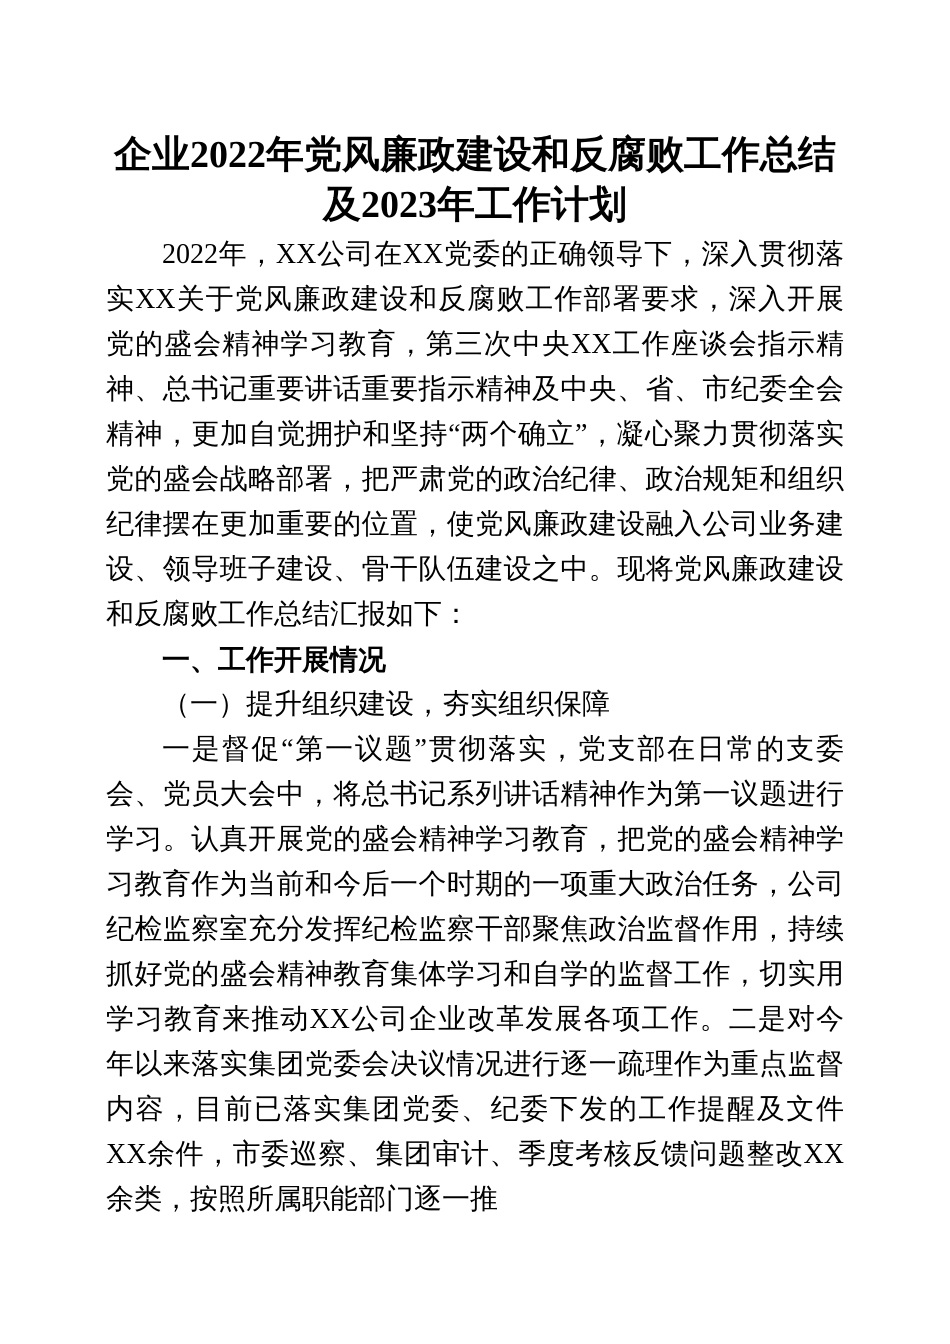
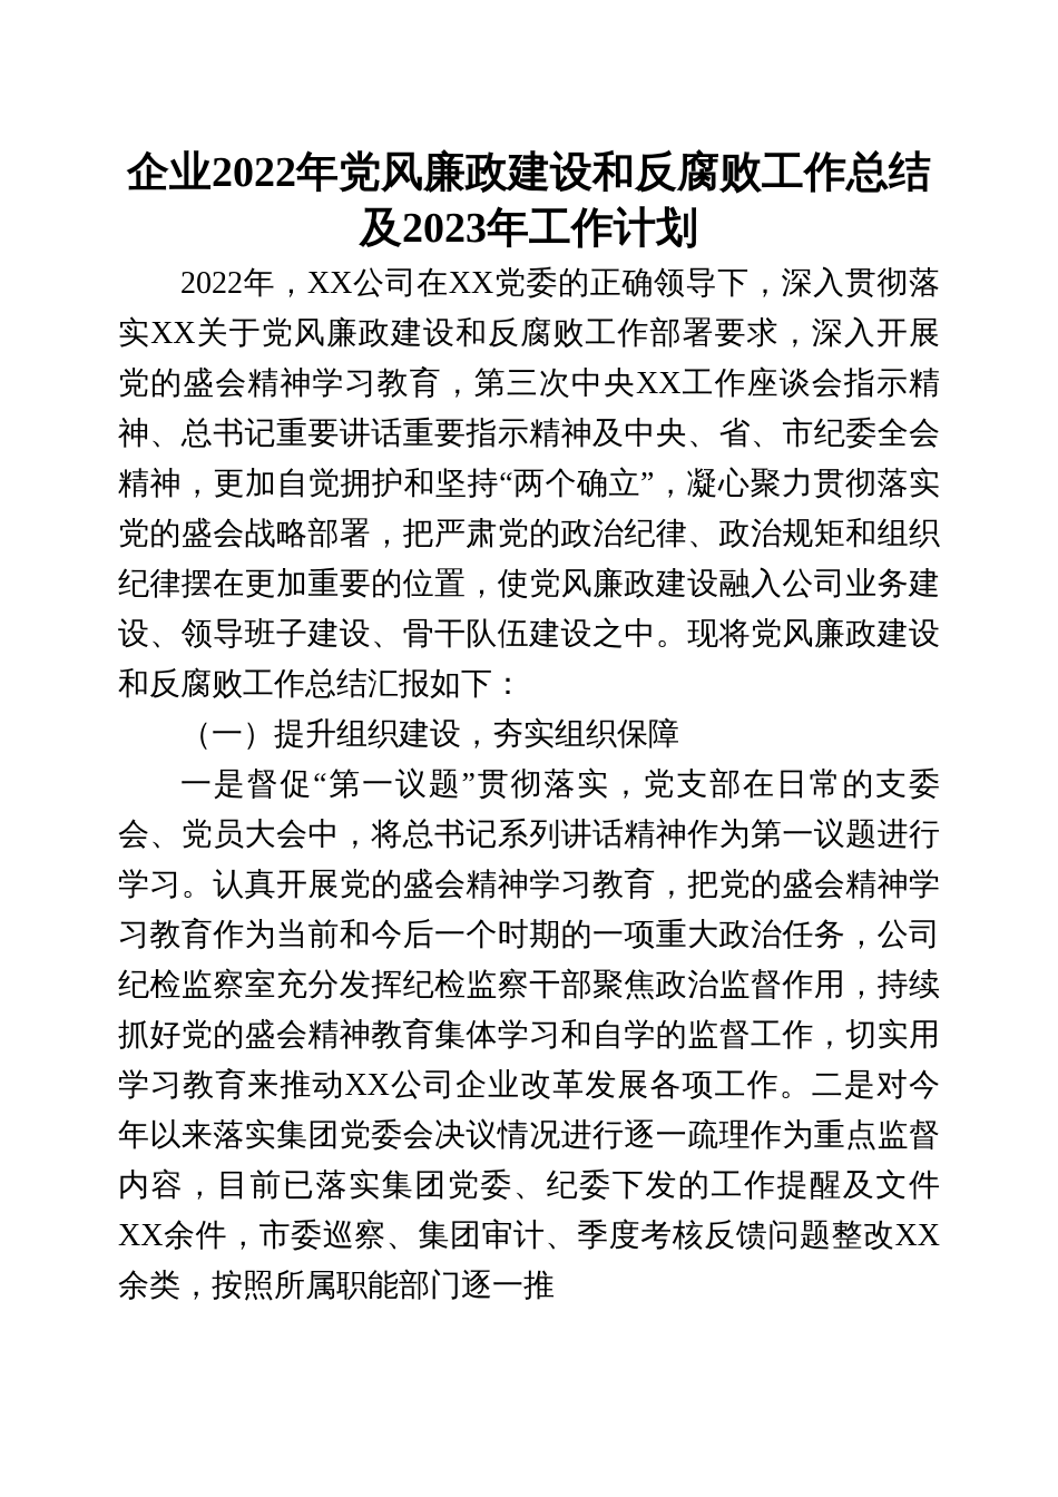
  企业2022年党风廉政建设和反腐败工作总结及2023年工作计划
  2022年，XX公司在XX党委的正确领导下，深入贯彻落实XX关于党风廉政建设和反腐败工作部署要求，深入开展党的盛会精神学习教育，第三次中央XX工作座谈会指示精神、总书记重要讲话重要指示精神及中央、省、市纪委全会精神，更加自觉拥护和坚持“两个确立”，凝心聚力贯彻落实党的盛会战略部署，把严肃党的政治纪律、政治规矩和组织纪律摆在更加重要的位置，使党风廉政建设融入公司业务建设、领导班子建设、骨干队伍建设之中。现将党风廉政建设和反腐败工作总结汇报如下：
- 一、工作开展情况
  （一）提升组织建设，夯实组织保障
  一是督促“第一议题”贯彻落实，党支部在日常的支委会、党员大会中，将总书记系列讲话精神作为第一议题进行学习。认真开展党的盛会精神学习教育，把党的盛会精神学习教育作为当前和今后一个时期的一项重大政治任务，公司纪检监察室充分发挥纪检监察干部聚焦政治监督作用，持续抓好党的盛会精神教育集体学习和自学的监督工作，切实用学习教育来推动XX公司企业改革发展各项工作。二是对今年以来落实集团党委会决议情况进行逐一疏理作为重点监督内容，目前已落实集团党委、纪委下发的工作提醒及文件XX余件，市委巡察、集团审计、季度考核反馈问题整改XX余类，按照所属职能部门逐一推
